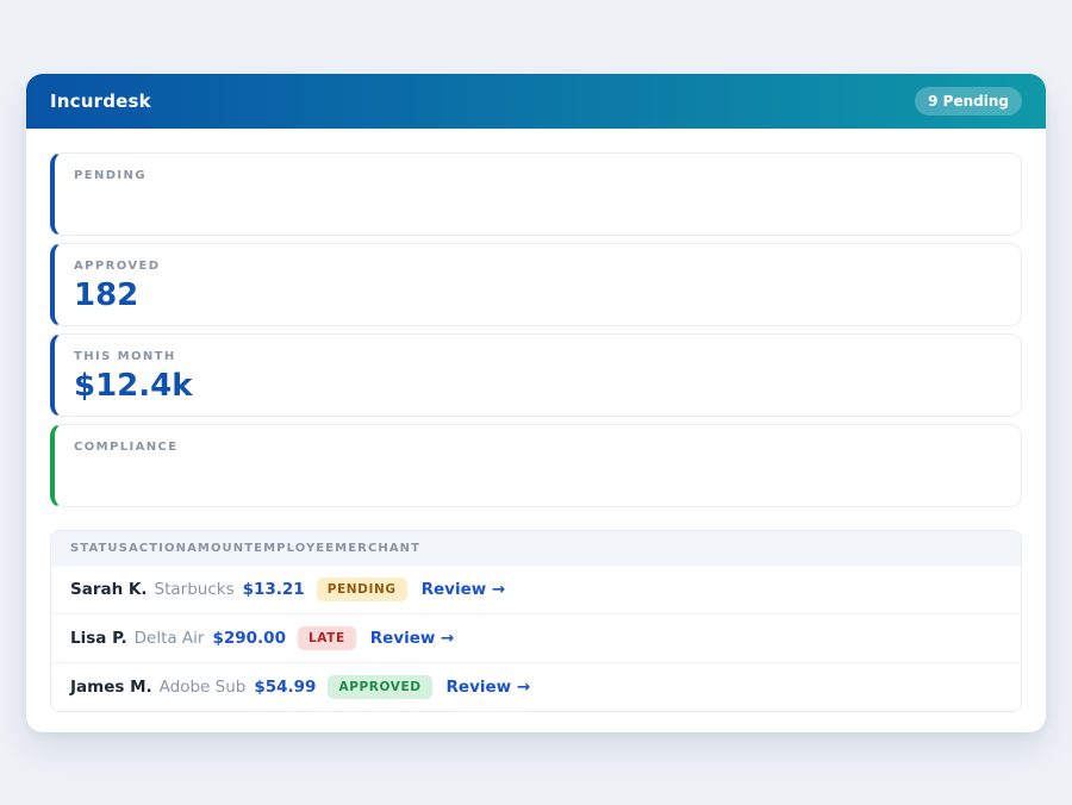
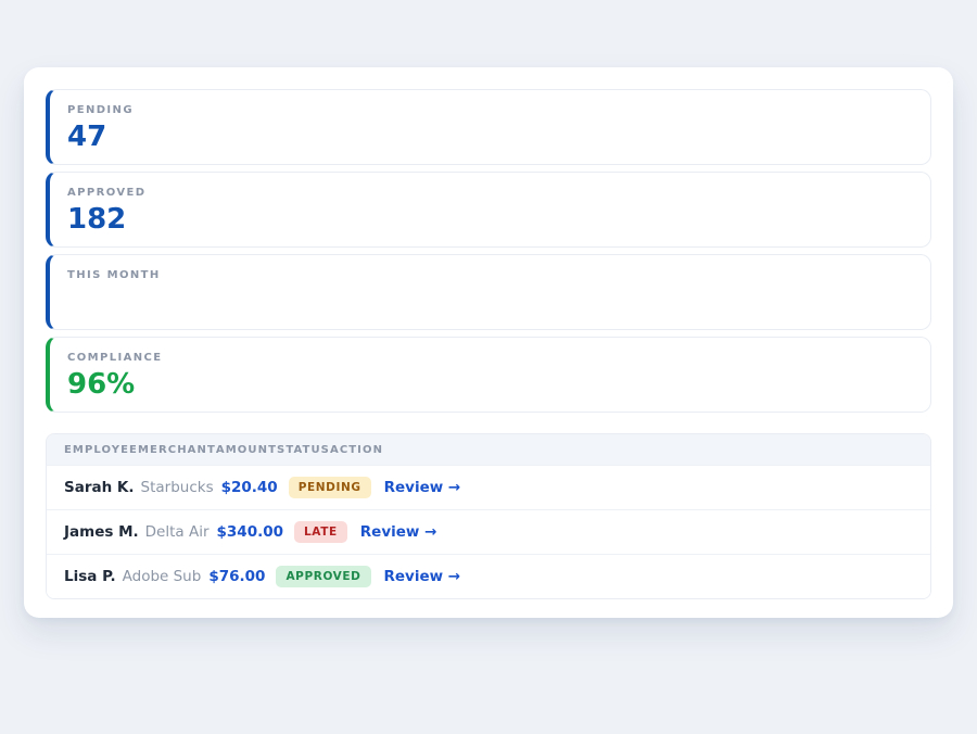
- Incurdesk
- 9 Pending
  PENDING
+ 47
  APPROVED
  182
  THIS MONTH
- $12.4k
  COMPLIANCE
+ 96%
- STATUS
+ EMPLOYEE
- ACTION
+ MERCHANT
  AMOUNT
- EMPLOYEE
+ STATUS
- MERCHANT
+ ACTION
  Sarah K.
  Starbucks
- $13.21
+ $20.40
  PENDING
  Review →
- Lisa P.
+ James M.
  Delta Air
- $290.00
+ $340.00
  LATE
  Review →
- James M.
+ Lisa P.
  Adobe Sub
- $54.99
+ $76.00
  APPROVED
  Review →
